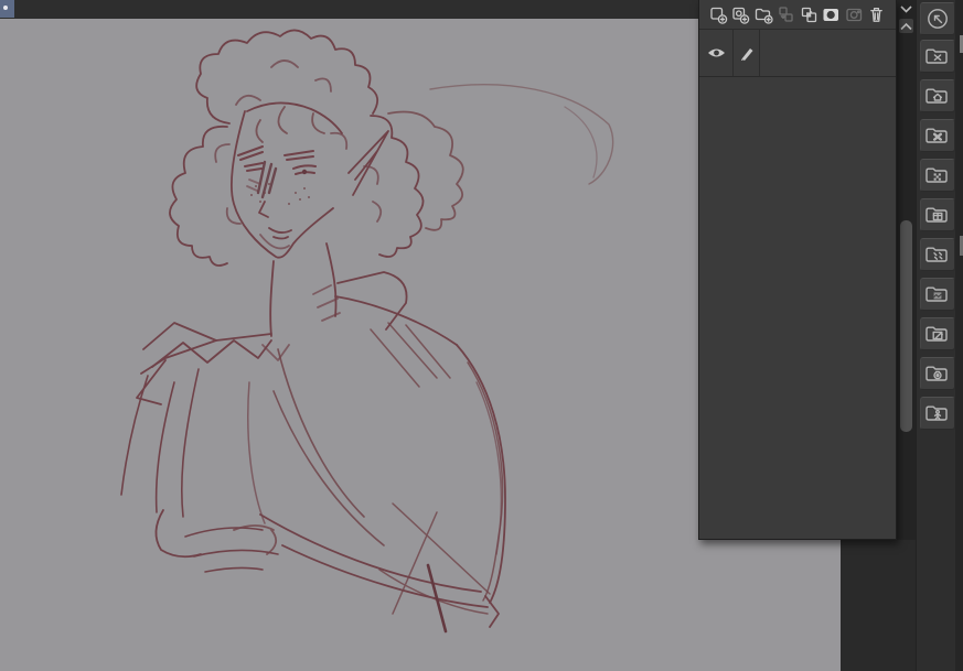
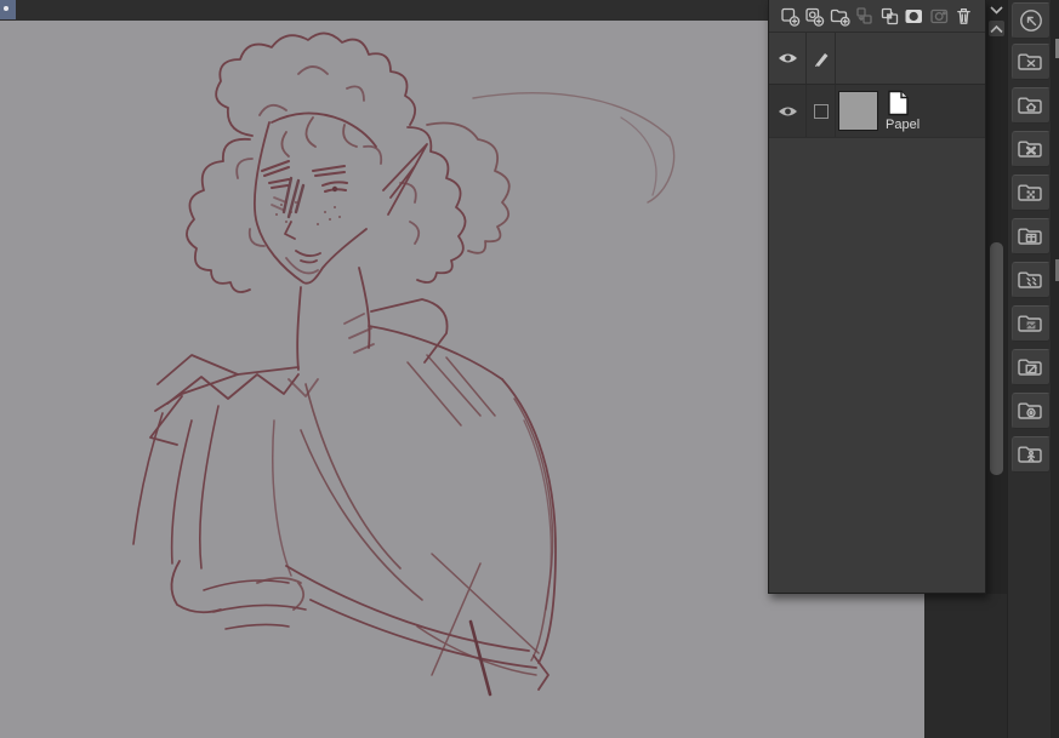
+ Papel
